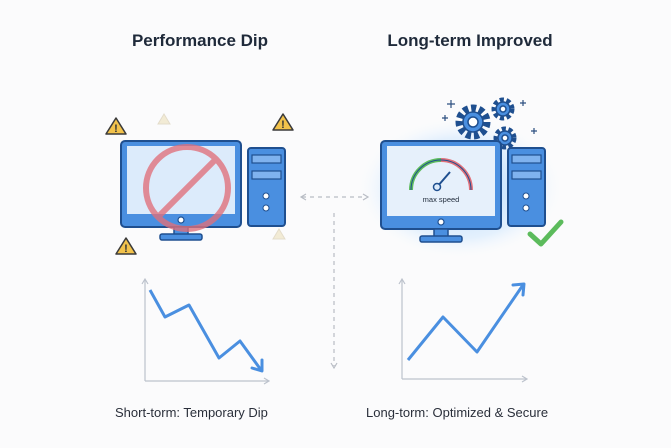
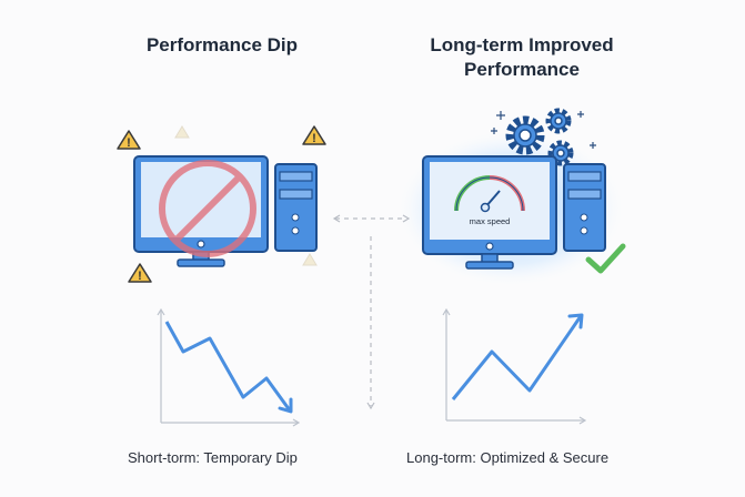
  Performance Dip
  Long-term Improved
+ Performance
  !
  !
  !
  max speed
  Short-torm: Temporary Dip
  Long-torm: Optimized & Secure
